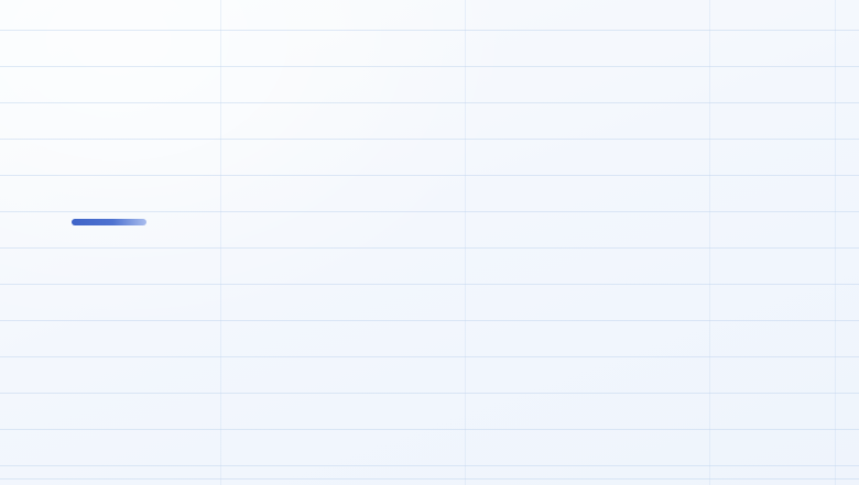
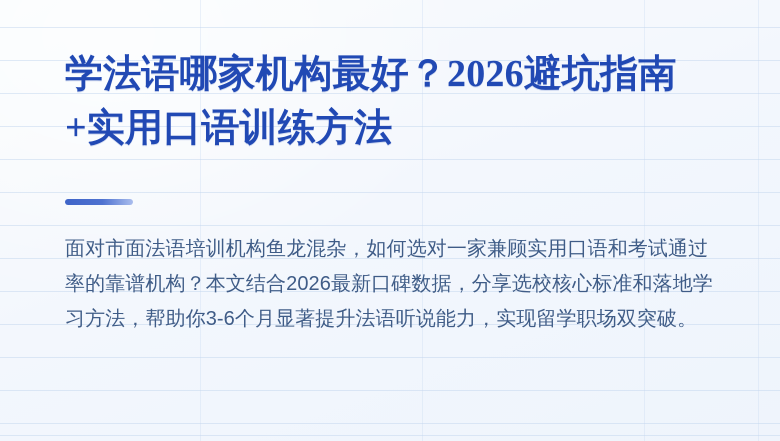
+ 学法语哪家机构最好？2026避坑指南+实用口语训练方法
+ 面对市面法语培训机构鱼龙混杂，如何选对一家兼顾实用口语和考试通过率的靠谱机构？本文结合2026最新口碑数据，分享选校核心标准和落地学习方法，帮助你3-6个月显著提升法语听说能力，实现留学职场双突破。
